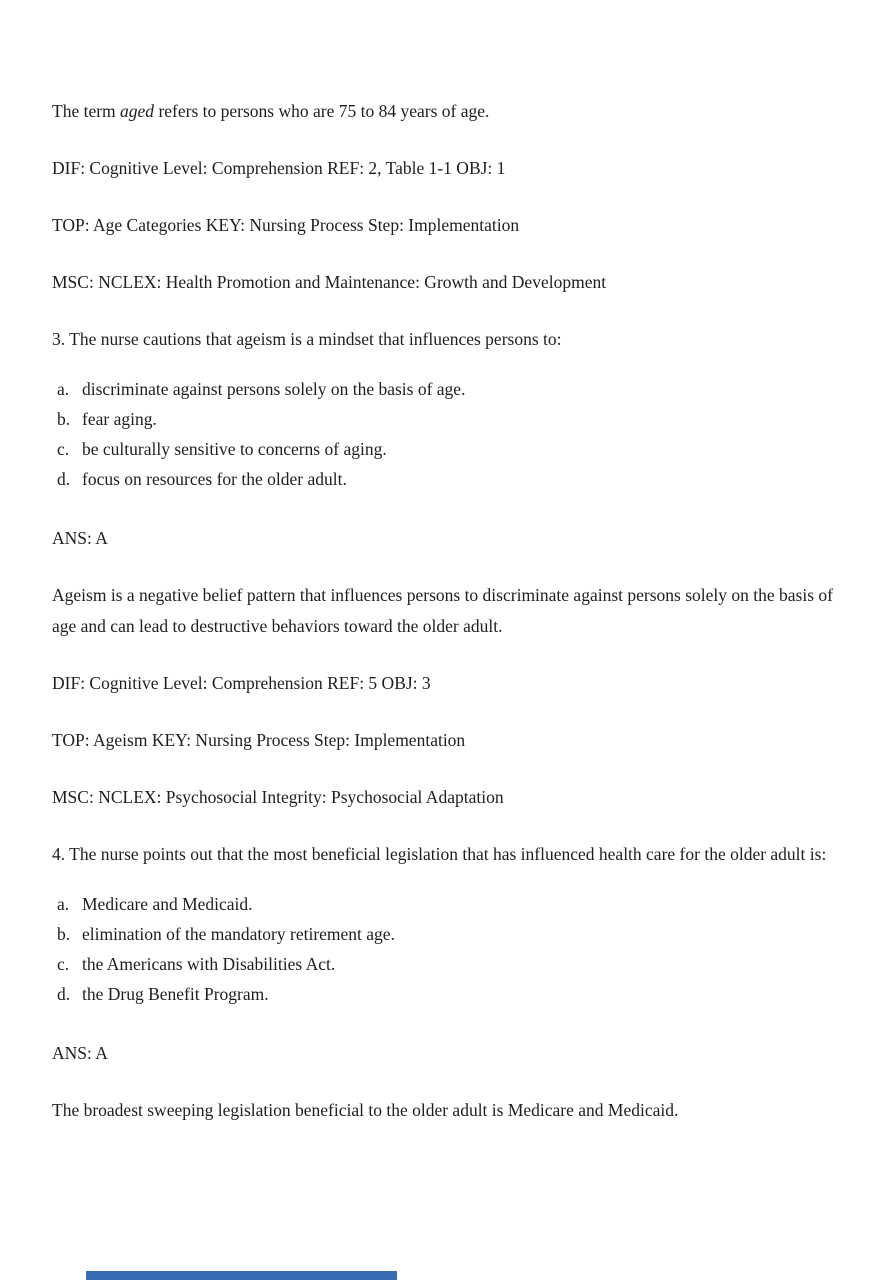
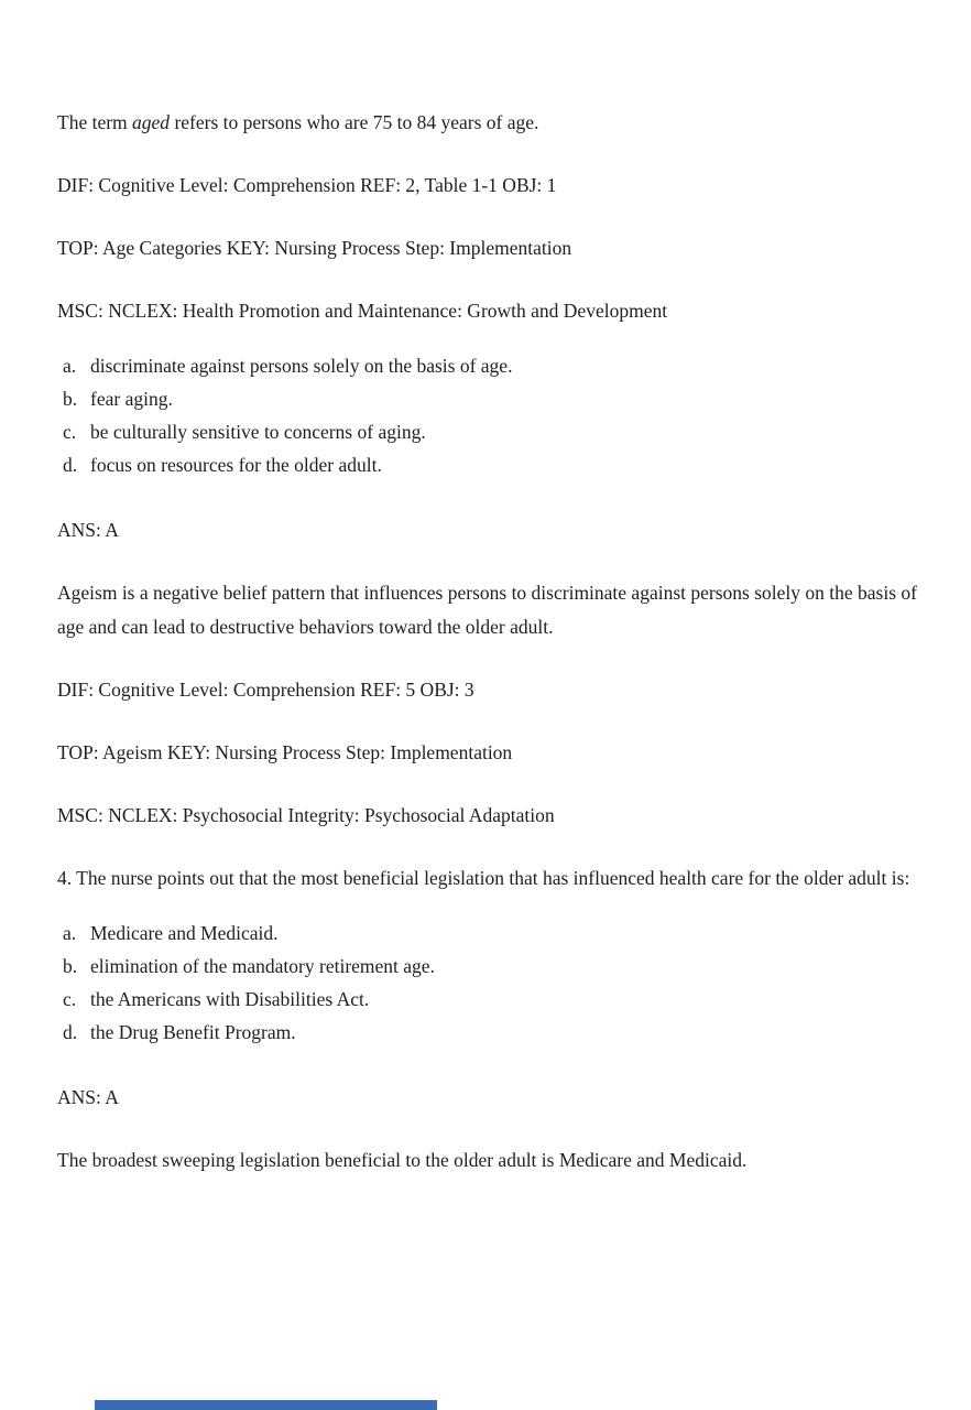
  The term aged refers to persons who are 75 to 84 years of age.
  DIF: Cognitive Level: Comprehension REF: 2, Table 1-1 OBJ: 1
  TOP: Age Categories KEY: Nursing Process Step: Implementation
  MSC: NCLEX: Health Promotion and Maintenance: Growth and Development
- 3. The nurse cautions that ageism is a mindset that influences persons to:
  a.
  discriminate against persons solely on the basis of age.
  b.
  fear aging.
  c.
  be culturally sensitive to concerns of aging.
  d.
  focus on resources for the older adult.
  ANS: A
  Ageism is a negative belief pattern that influences persons to discriminate against persons solely on the basis of age and can lead to destructive behaviors toward the older adult.
  DIF: Cognitive Level: Comprehension REF: 5 OBJ: 3
  TOP: Ageism KEY: Nursing Process Step: Implementation
  MSC: NCLEX: Psychosocial Integrity: Psychosocial Adaptation
  4. The nurse points out that the most beneficial legislation that has influenced health care for the older adult is:
  a.
  Medicare and Medicaid.
  b.
  elimination of the mandatory retirement age.
  c.
  the Americans with Disabilities Act.
  d.
  the Drug Benefit Program.
  ANS: A
  The broadest sweeping legislation beneficial to the older adult is Medicare and Medicaid.
